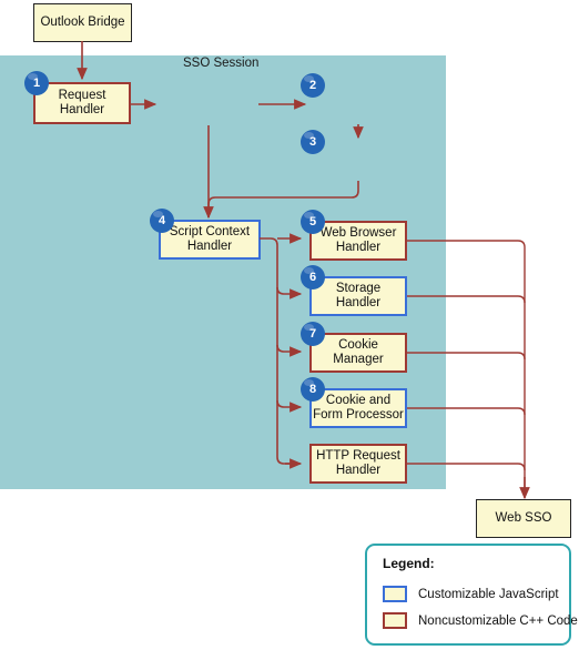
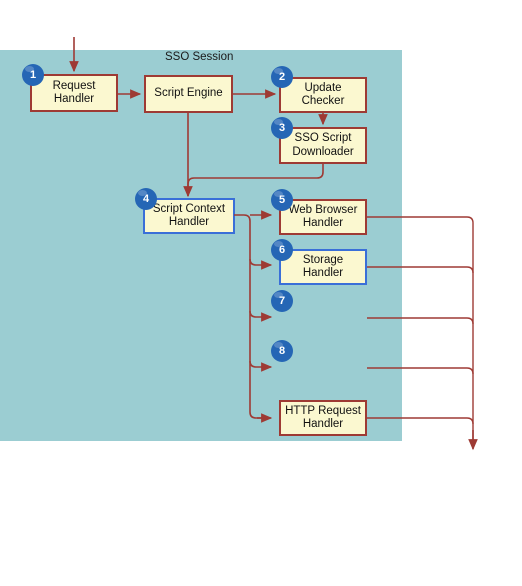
  SSO Session
- Outlook Bridge
  Request
  Handler
  1
+ Script Engine
+ Update
+ Checker
  2
+ SSO Script
+ Downloader
  3
  Script Context
  Handler
  4
  Web Browser
  Handler
  5
  Storage
  Handler
  6
- Cookie
- Manager
  7
- Cookie and
- Form Processor
  8
  HTTP Request
  Handler
- Web SSO
- Legend:
- Customizable JavaScript
- Noncustomizable C++ Code
